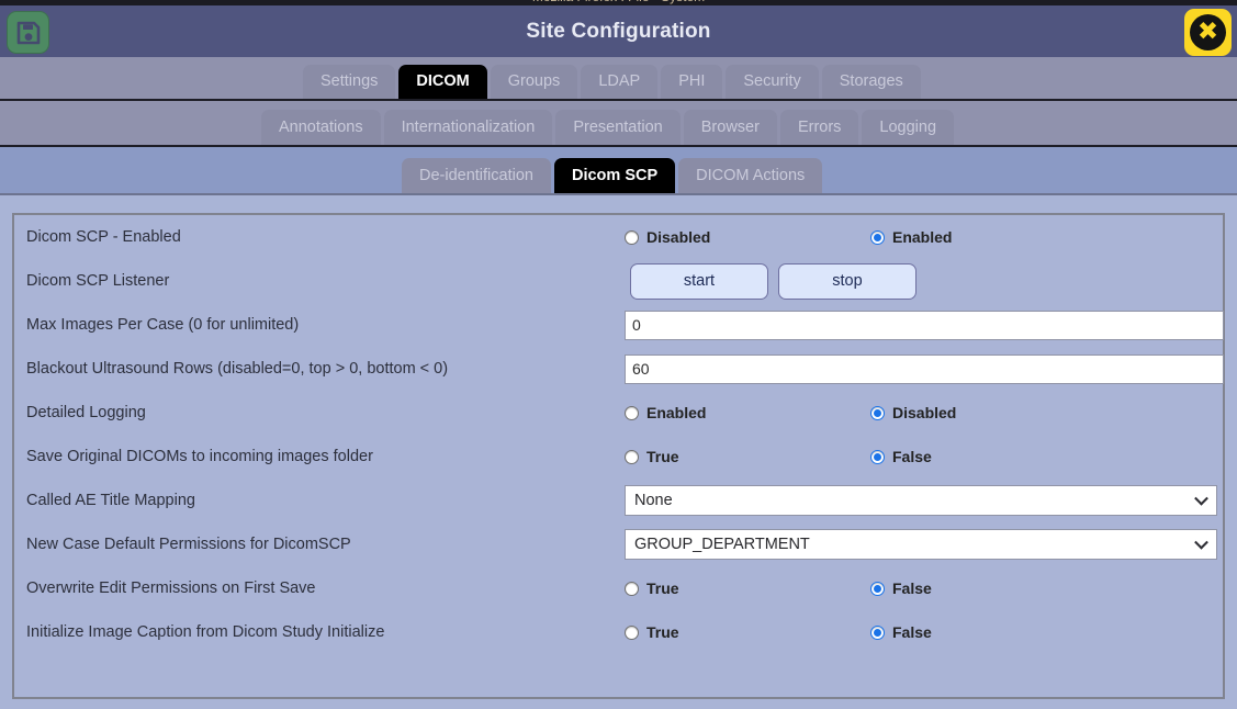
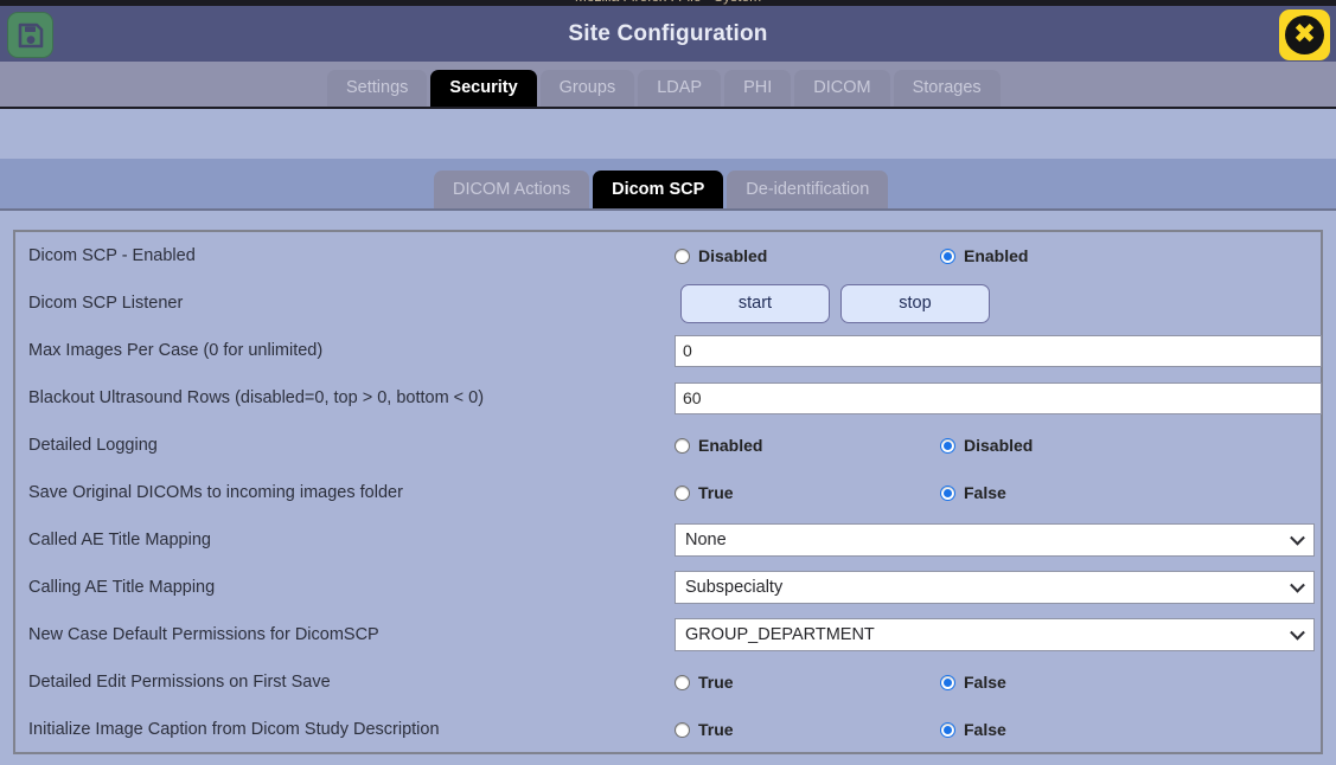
  Site Configuration
  ✖
  Settings
- DICOM
+ Security
  Groups
  LDAP
  PHI
- Security
+ DICOM
  Storages
- Annotations
- Internationalization
- Presentation
- Browser
- Errors
- Logging
- De-identification
+ DICOM Actions
  Dicom SCP
- DICOM Actions
+ De-identification
  Dicom SCP - Enabled
  Disabled
  Enabled
  Dicom SCP Listener
  start
  stop
  Max Images Per Case (0 for unlimited)
  0
  Blackout Ultrasound Rows (disabled=0, top > 0, bottom < 0)
  60
  Detailed Logging
  Enabled
  Disabled
  Save Original DICOMs to incoming images folder
  True
  False
  Called AE Title Mapping
  None
+ Calling AE Title Mapping
+ Subspecialty
  New Case Default Permissions for DicomSCP
  GROUP_DEPARTMENT
- Overwrite Edit Permissions on First Save
+ Detailed Edit Permissions on First Save
  True
  False
- Initialize Image Caption from Dicom Study Initialize
+ Initialize Image Caption from Dicom Study Description
  True
  False
